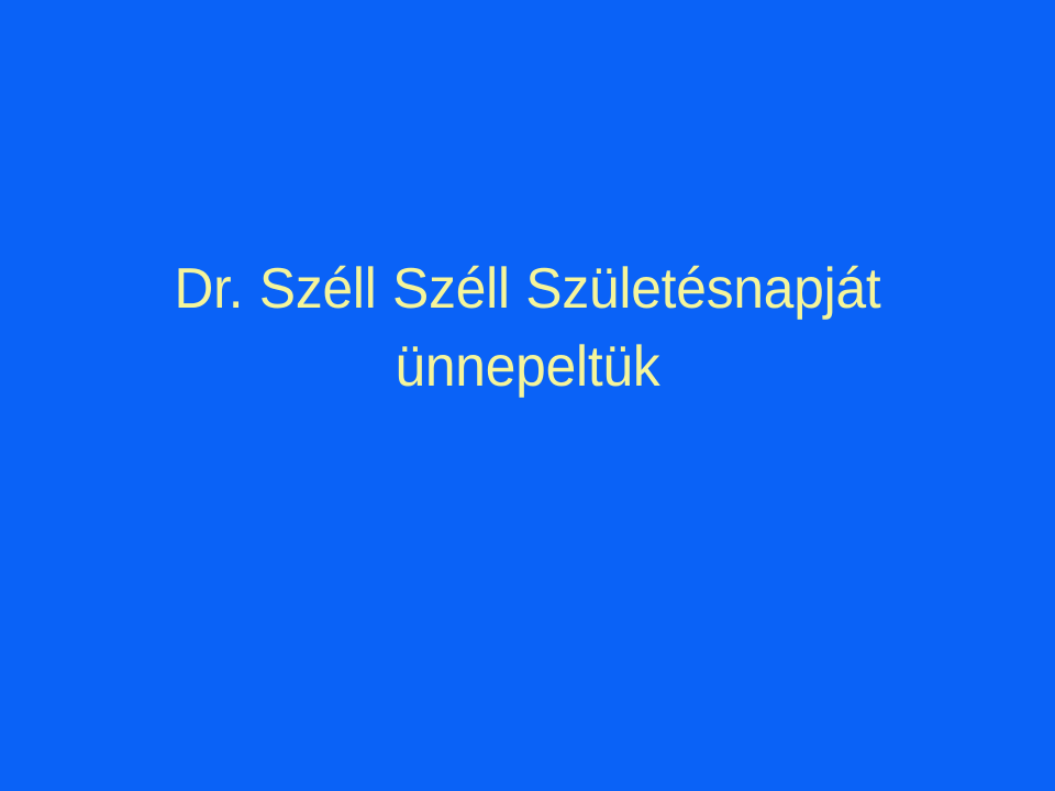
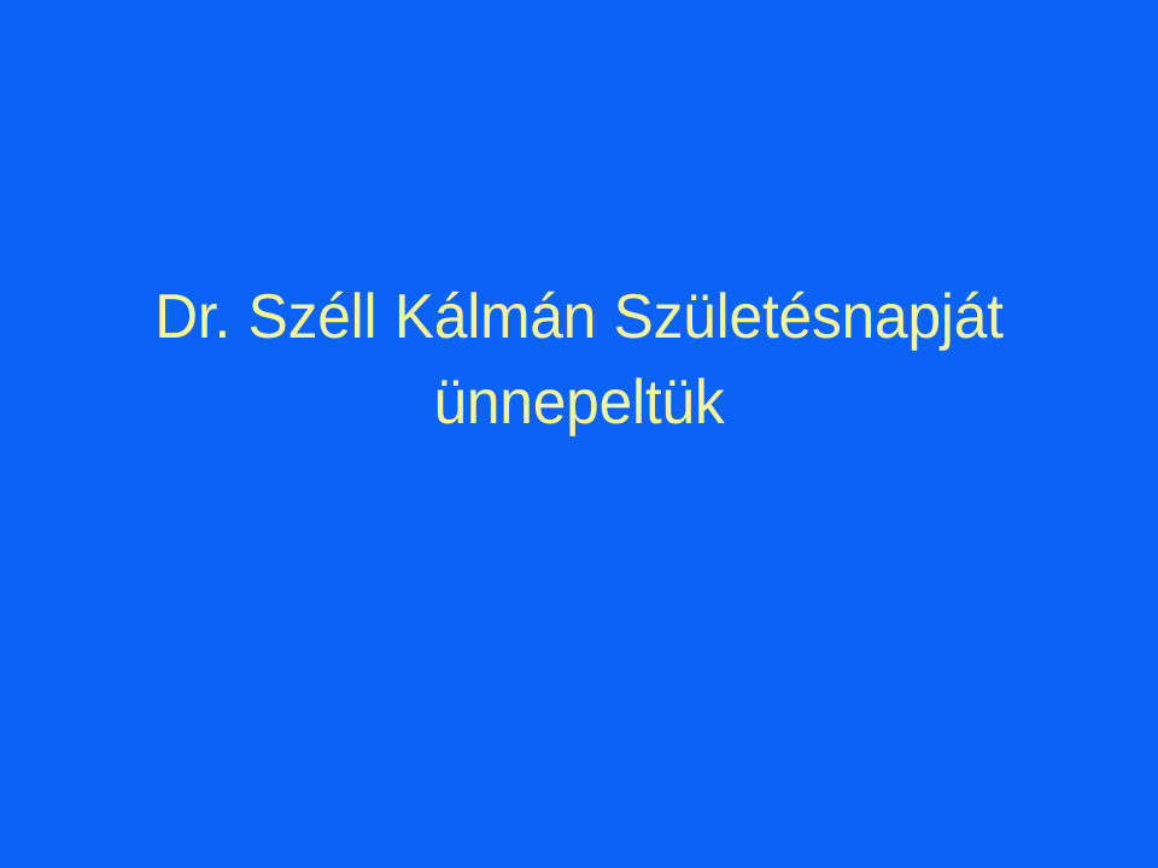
- Dr. Széll Széll Születésnapját ünnepeltük
+ Dr. Széll Kálmán Születésnapját ünnepeltük
